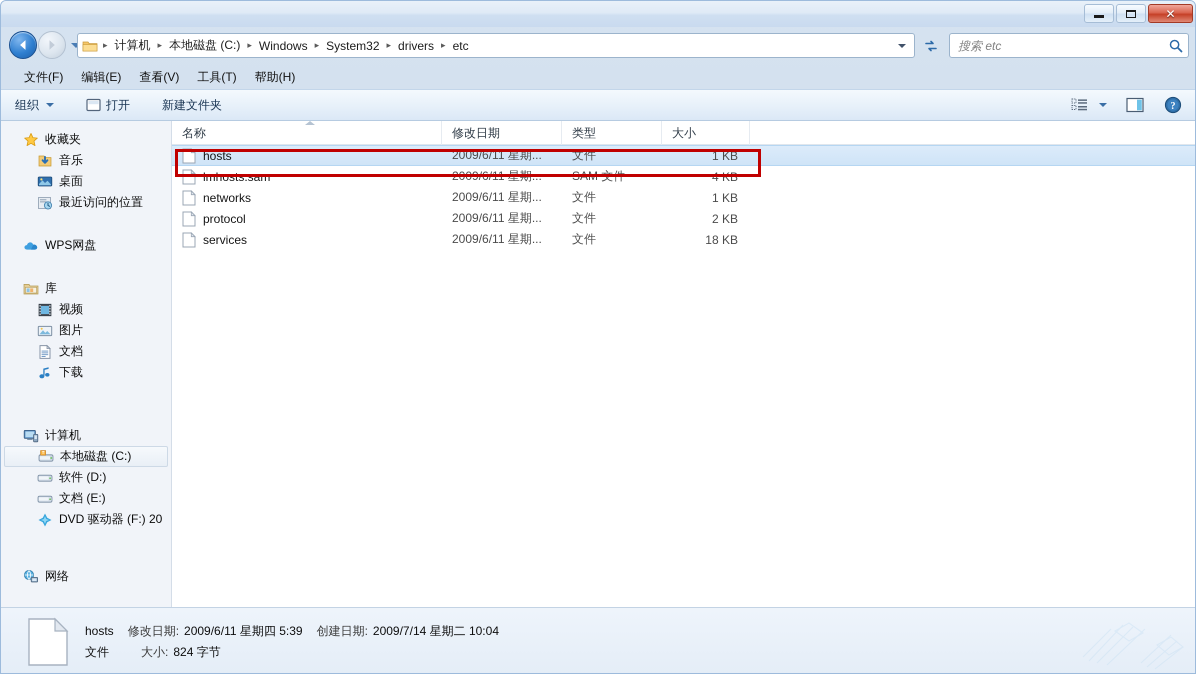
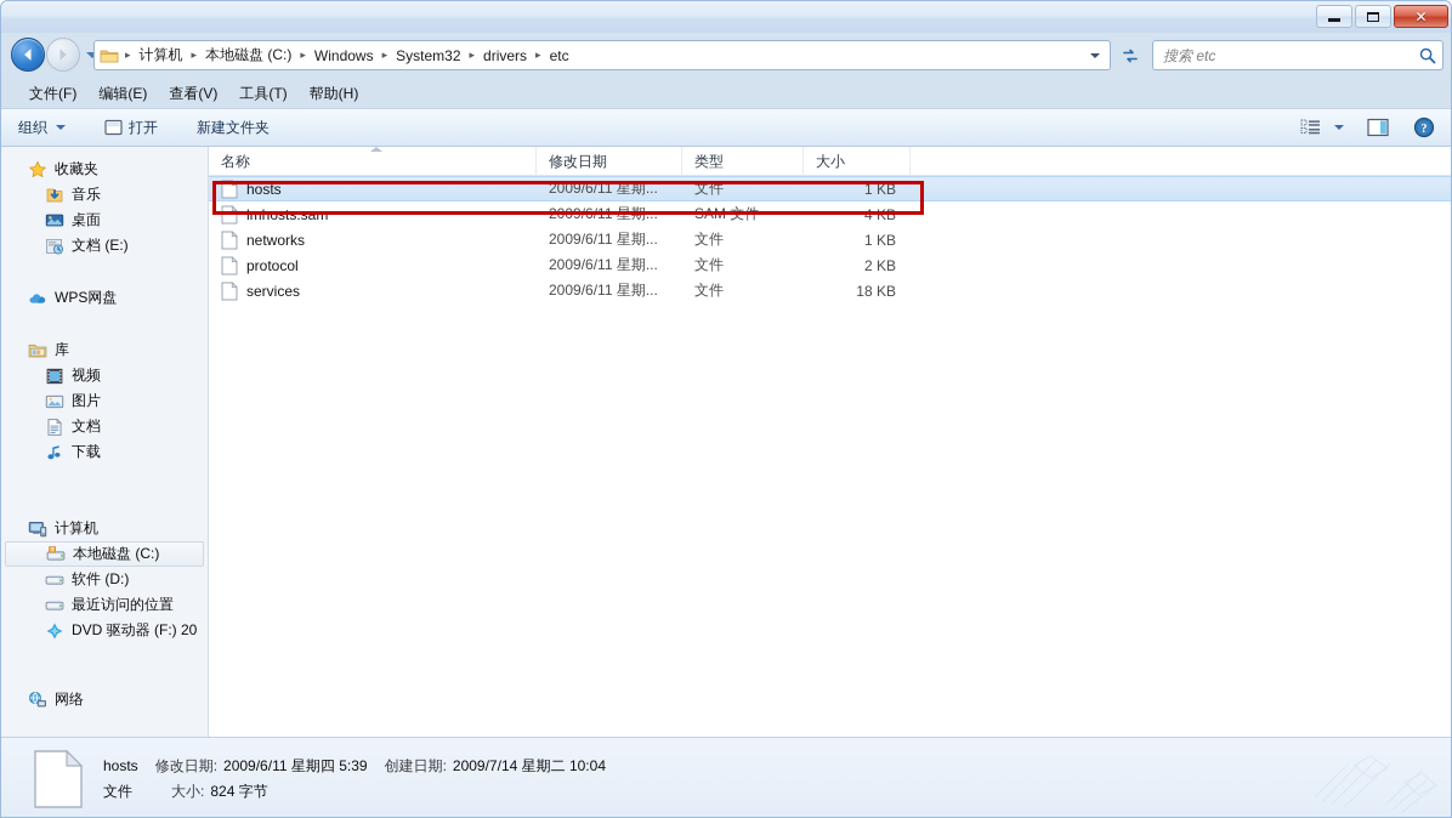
  ✕
  ▸
  计算机
  ▸
  本地磁盘 (C:)
  ▸
  Windows
  ▸
  System32
  ▸
  drivers
  ▸
  etc
  搜索 etc
  文件(F)
  编辑(E)
  查看(V)
  工具(T)
  帮助(H)
  组织
  打开
  新建文件夹
  ?
  收藏夹
  音乐
  桌面
- 最近访问的位置
+ 文档 (E:)
  WPS网盘
  库
  视频
  图片
  文档
  下载
  计算机
  本地磁盘 (C:)
  软件 (D:)
- 文档 (E:)
+ 最近访问的位置
  DVD 驱动器 (F:) 20
  网络
  名称
  修改日期
  类型
  大小
  hosts
  2009/6/11 星期...
  文件
  1 KB
  lmhosts.sam
  2009/6/11 星期...
  SAM 文件
  4 KB
  networks
  2009/6/11 星期...
  文件
  1 KB
  protocol
  2009/6/11 星期...
  文件
  2 KB
  services
  2009/6/11 星期...
  文件
  18 KB
  hosts
  修改日期:
  2009/6/11 星期四 5:39
  创建日期:
  2009/7/14 星期二 10:04
  文件
  大小:
  824 字节
